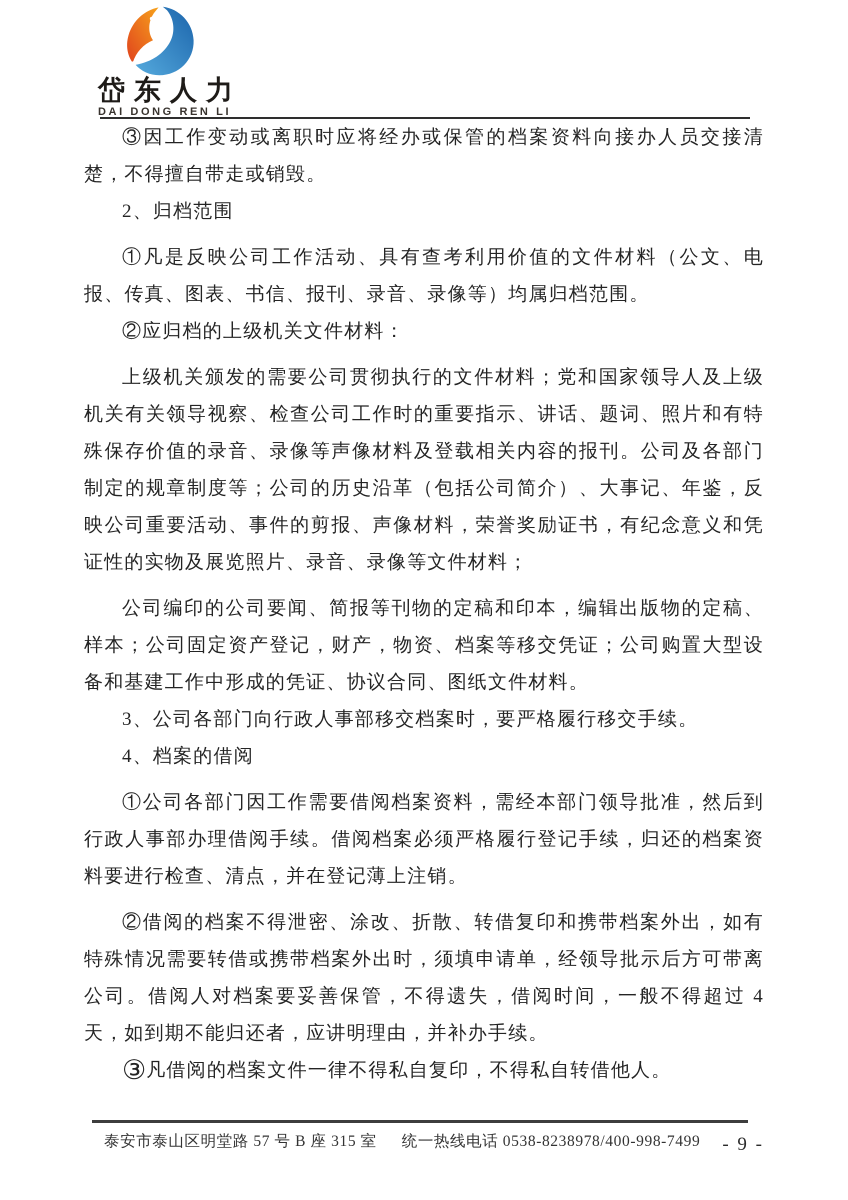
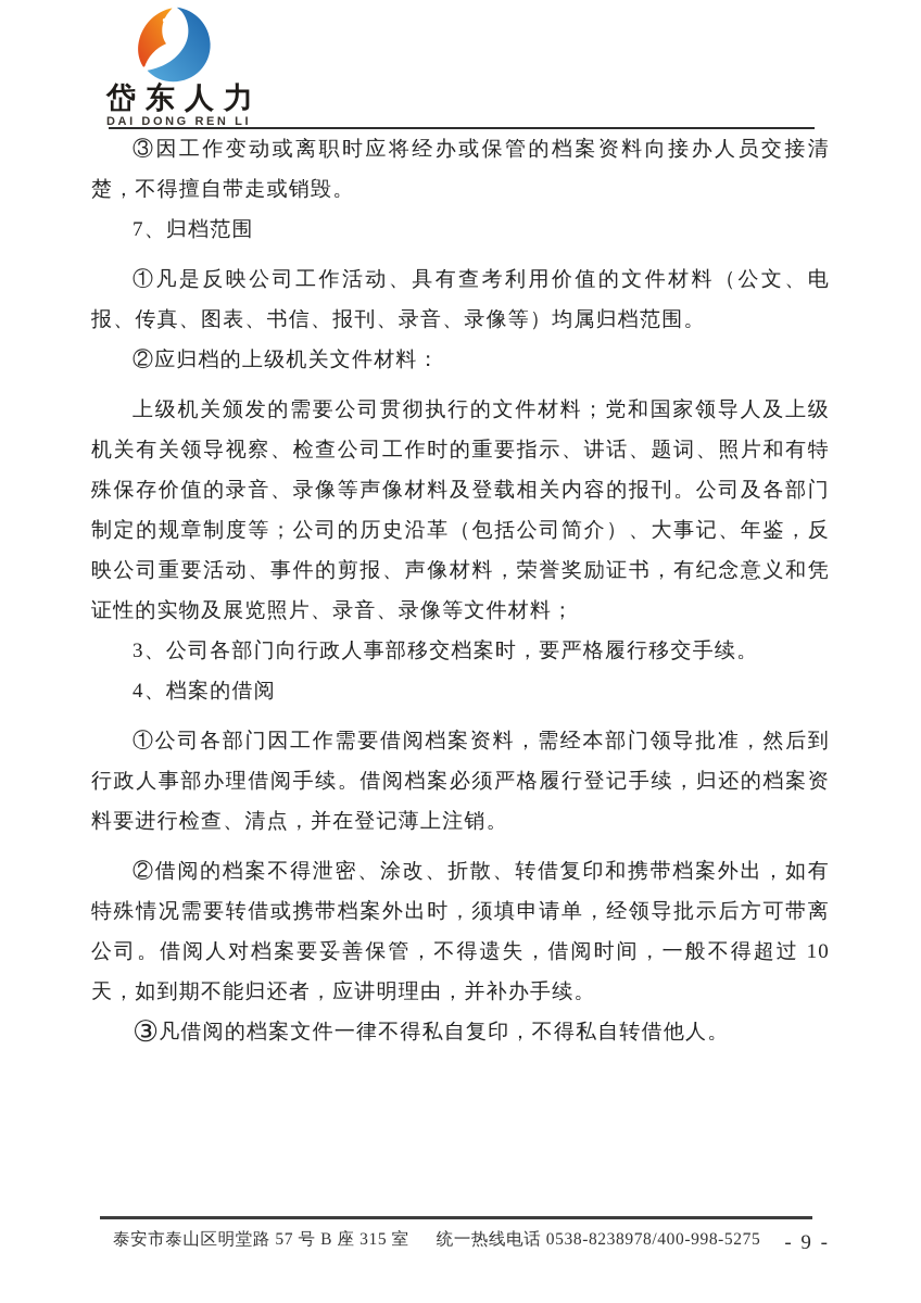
  岱东人力
  DAI DONG REN LI
  ③因工作变动或离职时应将经办或保管的档案资料向接办人员交接清楚，不得擅自带走或销毁。
- 2、归档范围
+ 7、归档范围
  ①凡是反映公司工作活动、具有查考利用价值的文件材料（公文、电报、传真、图表、书信、报刊、录音、录像等）均属归档范围。
  ②应归档的上级机关文件材料：
  上级机关颁发的需要公司贯彻执行的文件材料；党和国家领导人及上级机关有关领导视察、检查公司工作时的重要指示、讲话、题词、照片和有特殊保存价值的录音、录像等声像材料及登载相关内容的报刊。公司及各部门制定的规章制度等；公司的历史沿革（包括公司简介）、大事记、年鉴，反映公司重要活动、事件的剪报、声像材料，荣誉奖励证书，有纪念意义和凭证性的实物及展览照片、录音、录像等文件材料；
- 公司编印的公司要闻、简报等刊物的定稿和印本，编辑出版物的定稿、样本；公司固定资产登记，财产，物资、档案等移交凭证；公司购置大型设备和基建工作中形成的凭证、协议合同、图纸文件材料。
  3、公司各部门向行政人事部移交档案时，要严格履行移交手续。
  4、档案的借阅
  ①公司各部门因工作需要借阅档案资料，需经本部门领导批准，然后到行政人事部办理借阅手续。借阅档案必须严格履行登记手续，归还的档案资料要进行检查、清点，并在登记薄上注销。
- ②借阅的档案不得泄密、涂改、折散、转借复印和携带档案外出，如有特殊情况需要转借或携带档案外出时，须填申请单，经领导批示后方可带离公司。借阅人对档案要妥善保管，不得遗失，借阅时间，一般不得超过 4 天，如到期不能归还者，应讲明理由，并补办手续。
+ ②借阅的档案不得泄密、涂改、折散、转借复印和携带档案外出，如有特殊情况需要转借或携带档案外出时，须填申请单，经领导批示后方可带离公司。借阅人对档案要妥善保管，不得遗失，借阅时间，一般不得超过 10 天，如到期不能归还者，应讲明理由，并补办手续。
  ③凡借阅的档案文件一律不得私自复印，不得私自转借他人。
  泰安市泰山区明堂路 57 号 B 座 315 室
- 统一热线电话 0538-8238978/400-998-7499
+ 统一热线电话 0538-8238978/400-998-5275
  - 9 -
